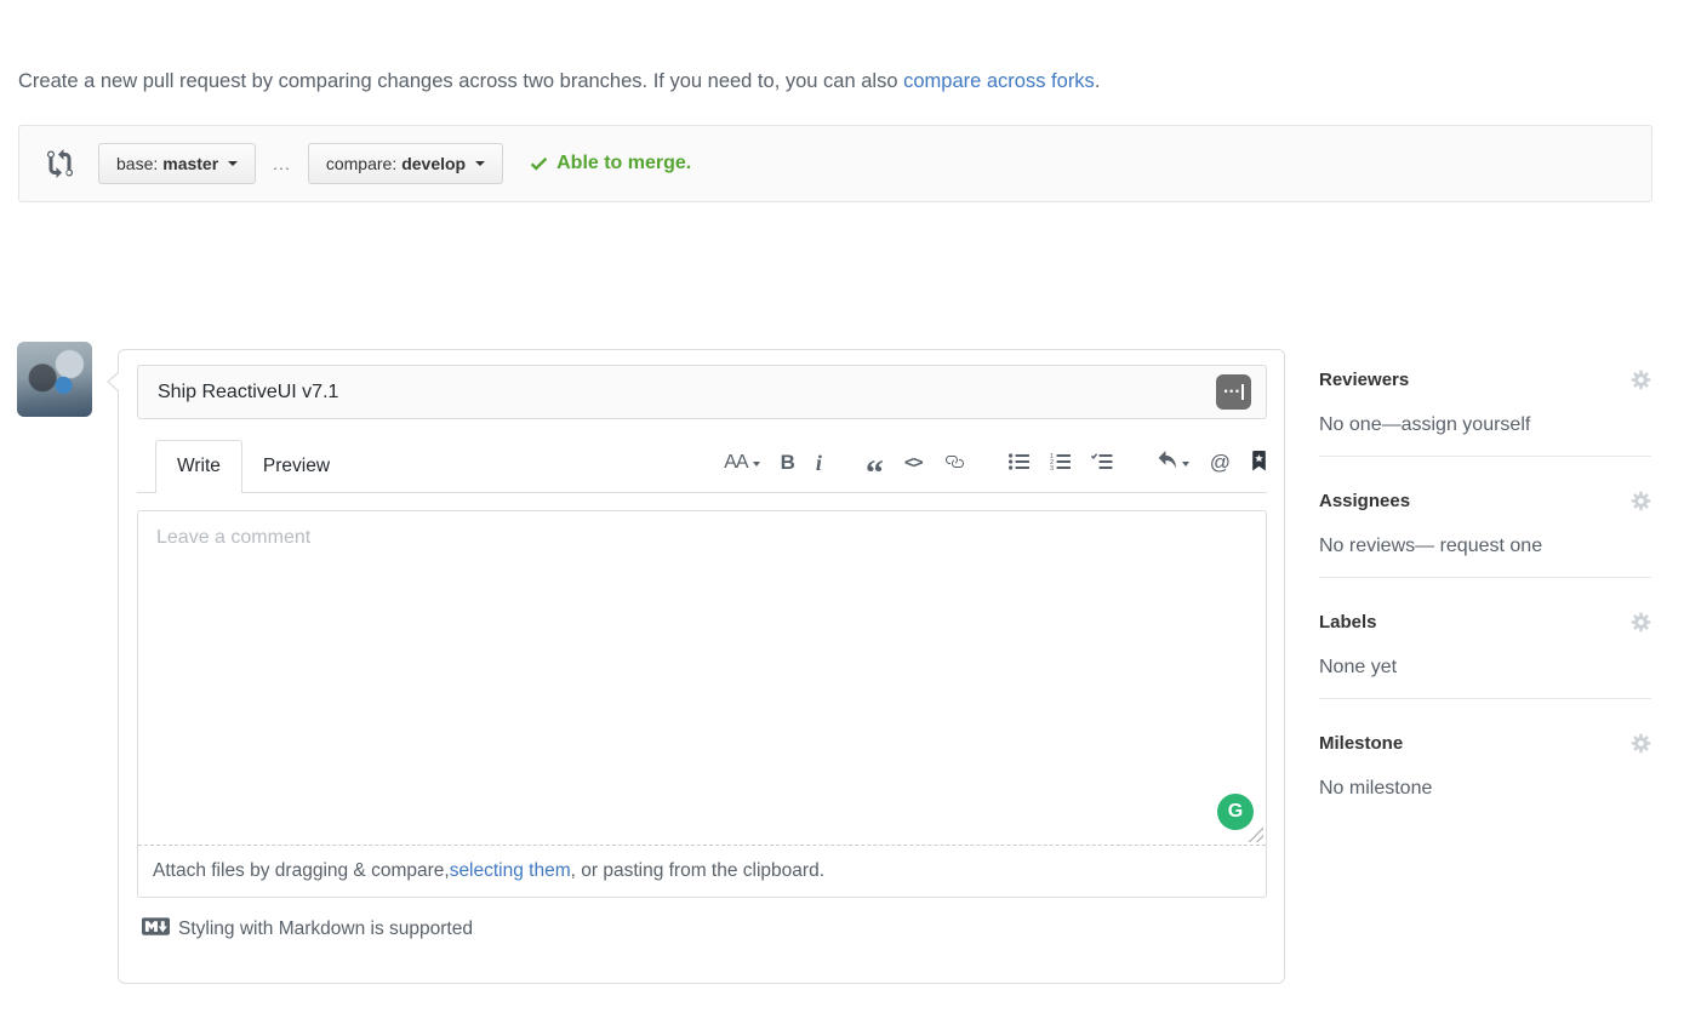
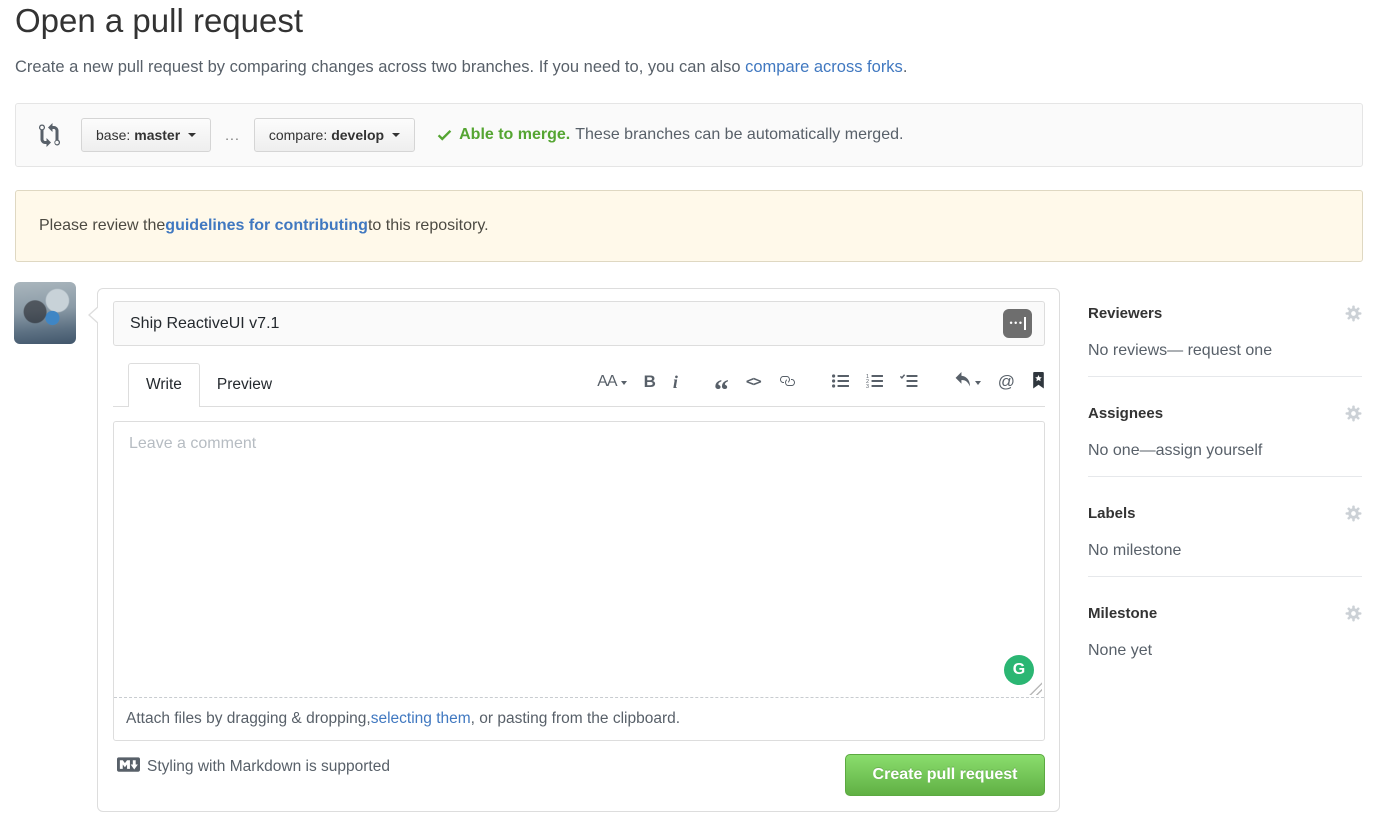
+ Open a pull request
  Create a new pull request by comparing changes across two branches. If you need to, you can also compare across forks.
  base:
  master
  ...
  compare:
  develop
  Able to merge.
+ These branches can be automatically merged.
+ Please review the
+ guidelines for contributing
+ to this repository.
  Ship ReactiveUI v7.1
  •••
  Write
  Preview
  AA
  B
  i
  “
  <>
  @
  Leave a comment
  G
- Attach files by dragging & compare,
+ Attach files by dragging & dropping,
  selecting them
  , or pasting from the clipboard.
  Styling with Markdown is supported
+ Create pull request
  Reviewers
- No one—assign yourself
+ No reviews— request one
  Assignees
- No reviews— request one
+ No one—assign yourself
  Labels
- None yet
+ No milestone
  Milestone
- No milestone
+ None yet
